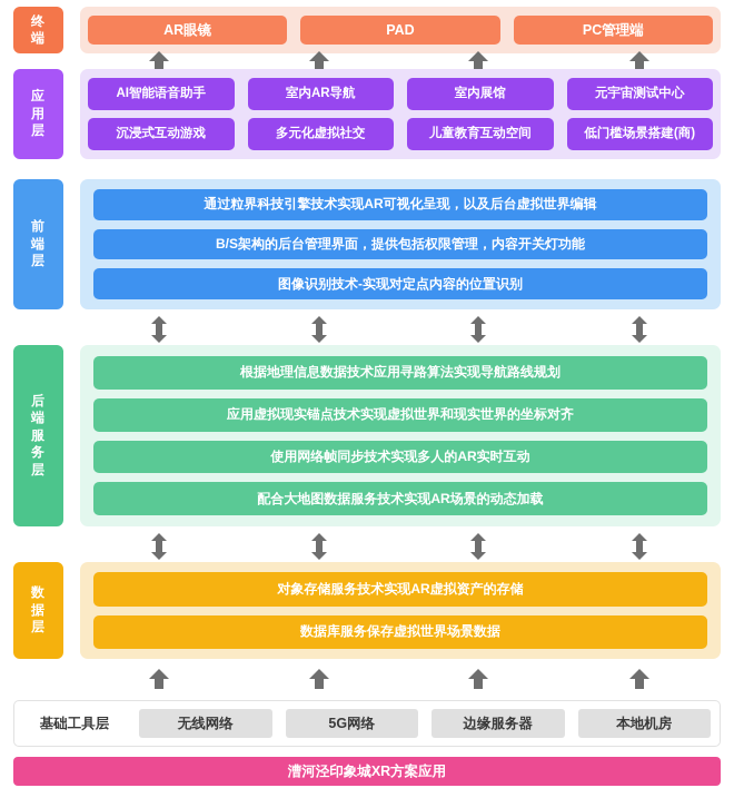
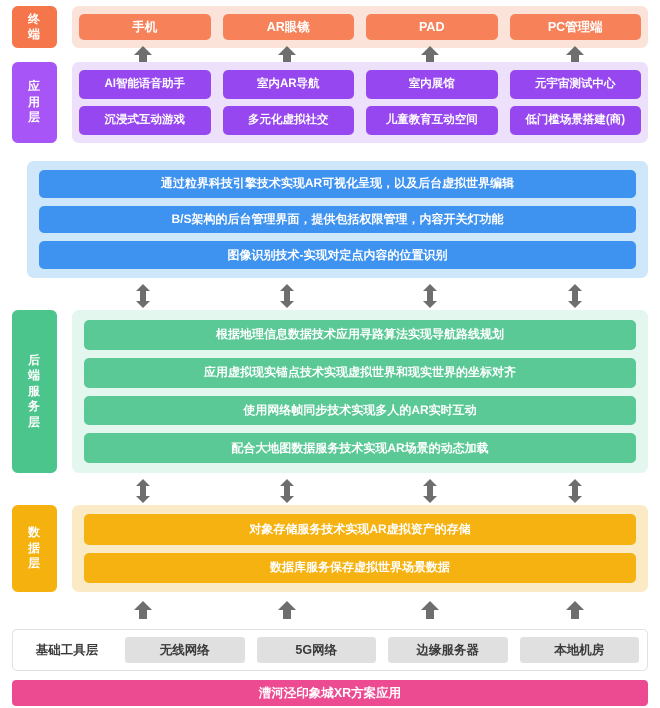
  终端
+ 手机
  AR眼镜
  PAD
  PC管理端
  应用层
  AI智能语音助手
  室内AR导航
  室内展馆
  元宇宙测试中心
  沉浸式互动游戏
  多元化虚拟社交
  儿童教育互动空间
  低门槛场景搭建(商)
- 前端层
  通过粒界科技引擎技术实现AR可视化呈现，以及后台虚拟世界编辑
  B/S架构的后台管理界面，提供包括权限管理，内容开关灯功能
  图像识别技术-实现对定点内容的位置识别
  后端服务层
  根据地理信息数据技术应用寻路算法实现导航路线规划
  应用虚拟现实锚点技术实现虚拟世界和现实世界的坐标对齐
  使用网络帧同步技术实现多人的AR实时互动
  配合大地图数据服务技术实现AR场景的动态加载
  数据层
  对象存储服务技术实现AR虚拟资产的存储
  数据库服务保存虚拟世界场景数据
  基础工具层
  无线网络
  5G网络
  边缘服务器
  本地机房
  漕河泾印象城XR方案应用
